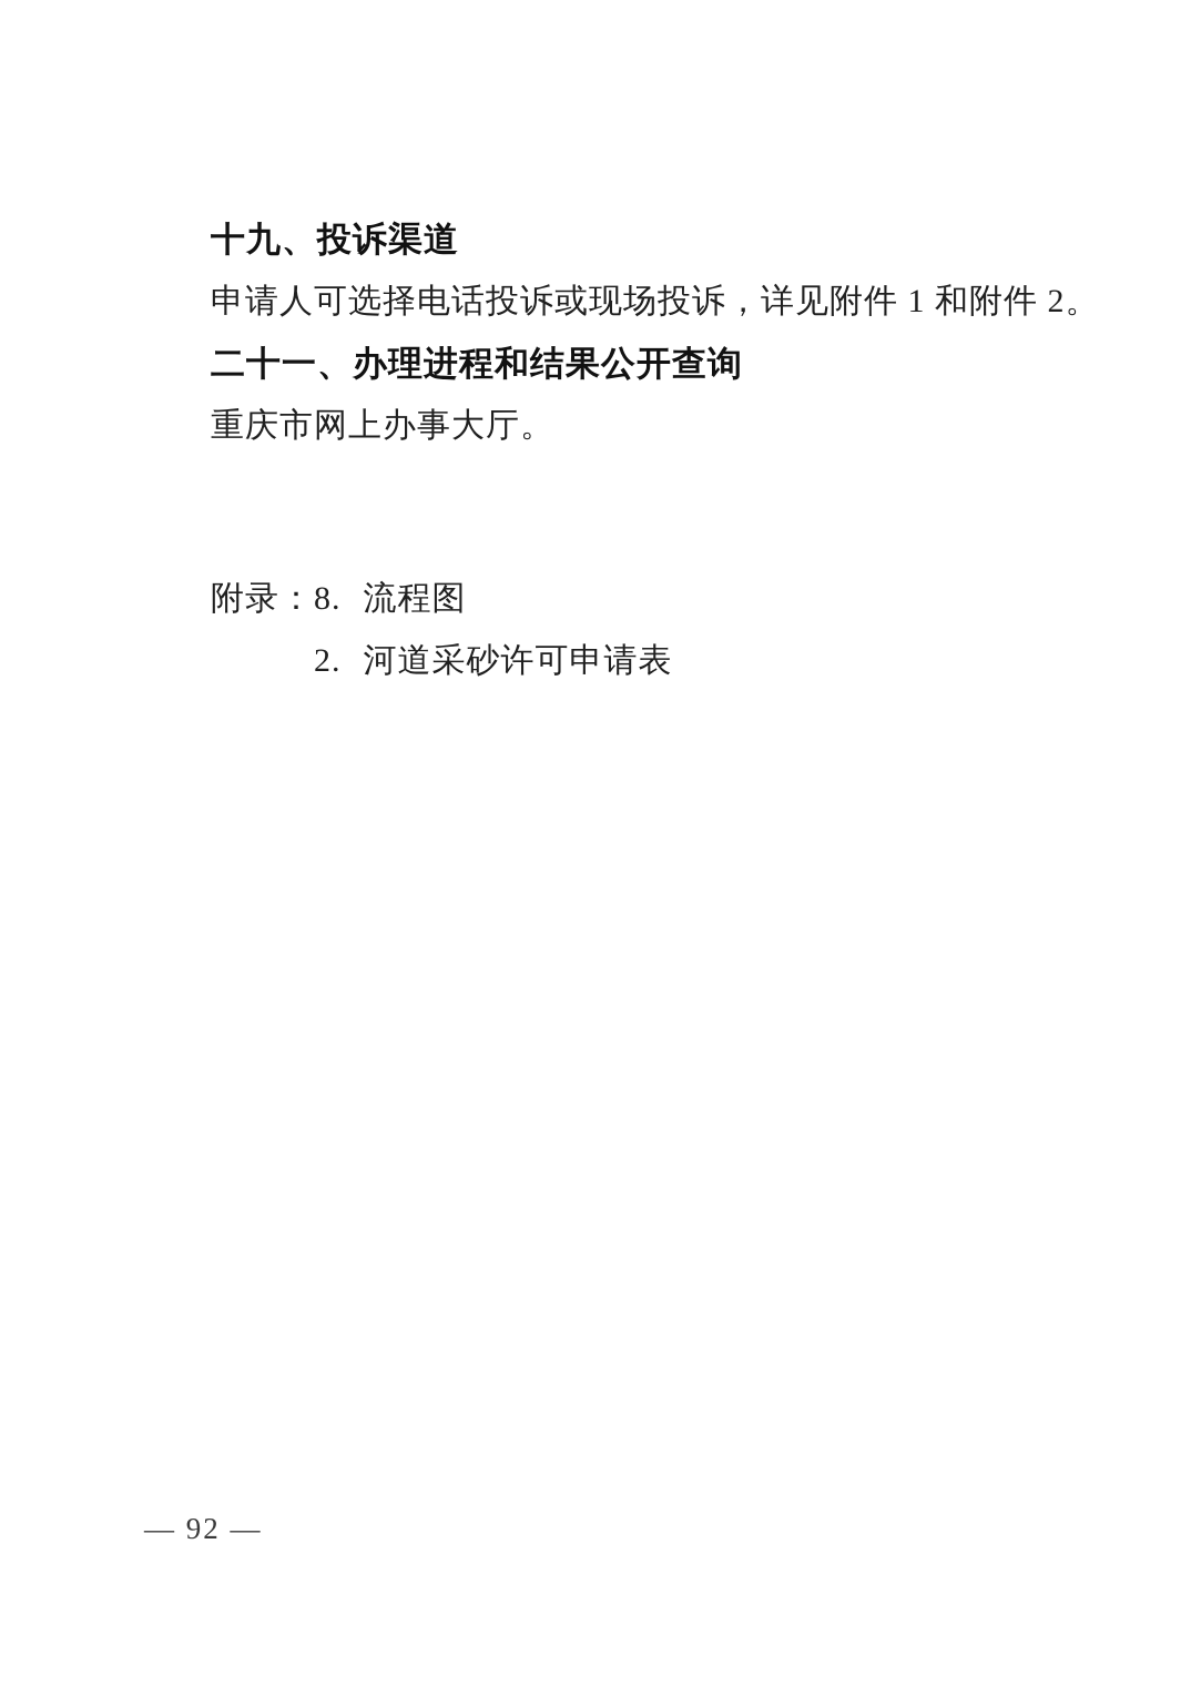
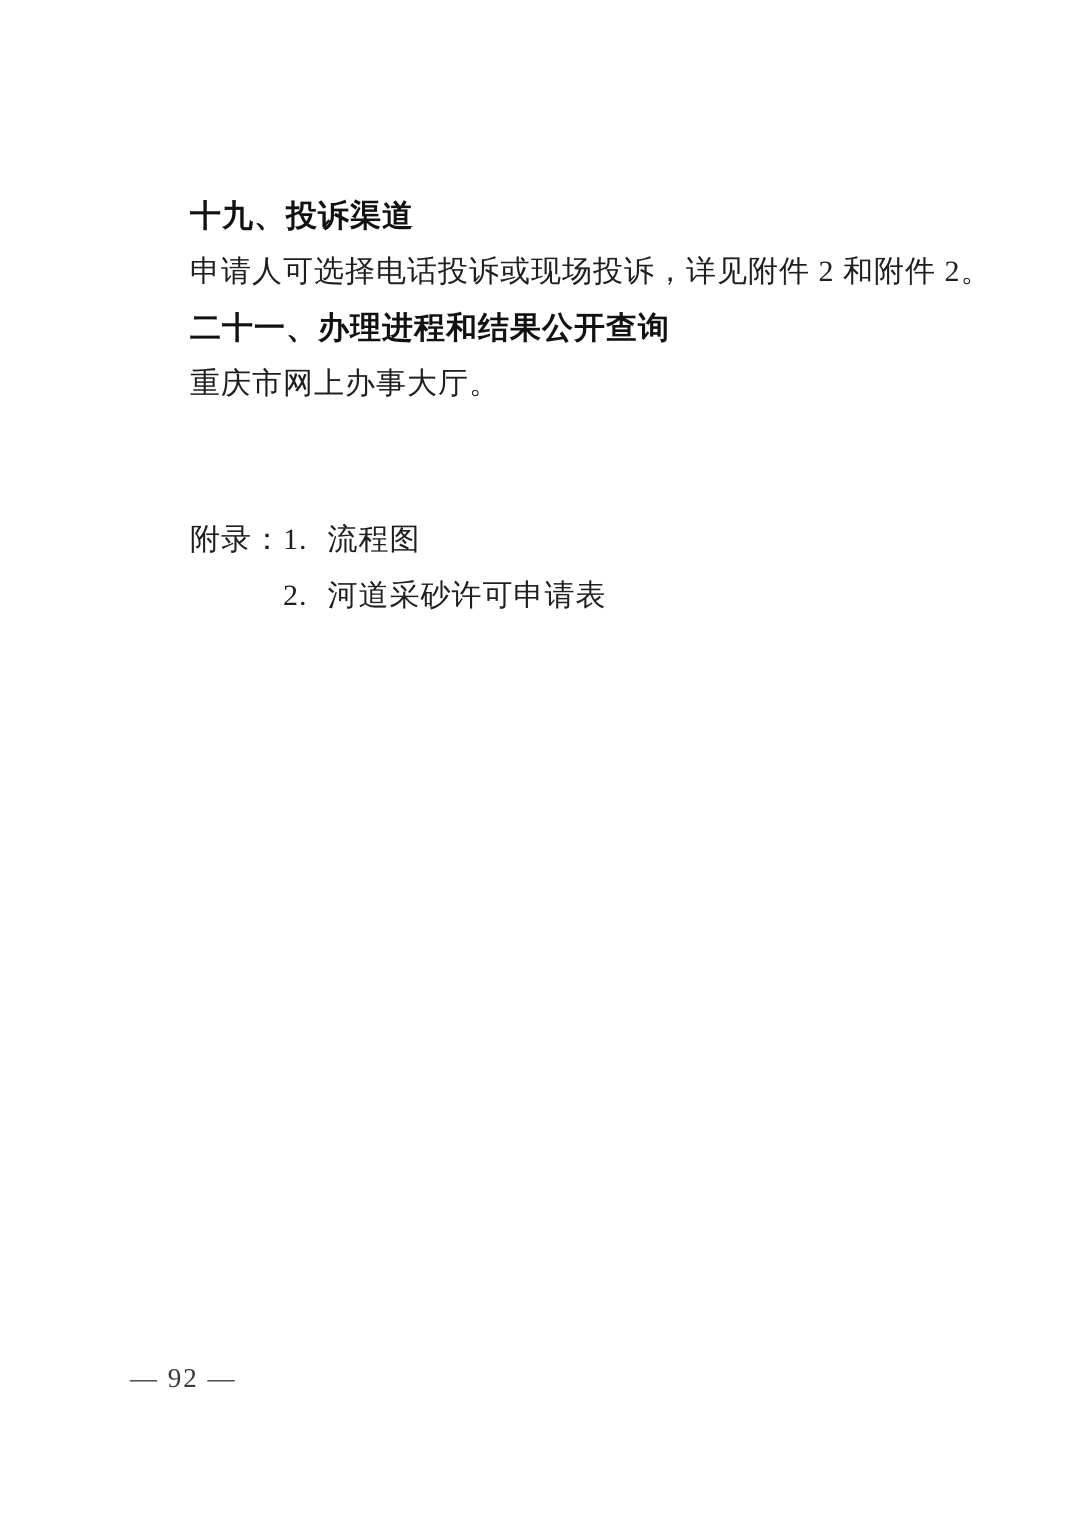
  十九、投诉渠道
- 申请人可选择电话投诉或现场投诉，详见附件 1 和附件 2。
+ 申请人可选择电话投诉或现场投诉，详见附件 2 和附件 2。
  二十一、办理进程和结果公开查询
  重庆市网上办事大厅。
  附录：
- 8.
+ 1.
  流程图
  2.
  河道采砂许可申请表
  — 92 —
